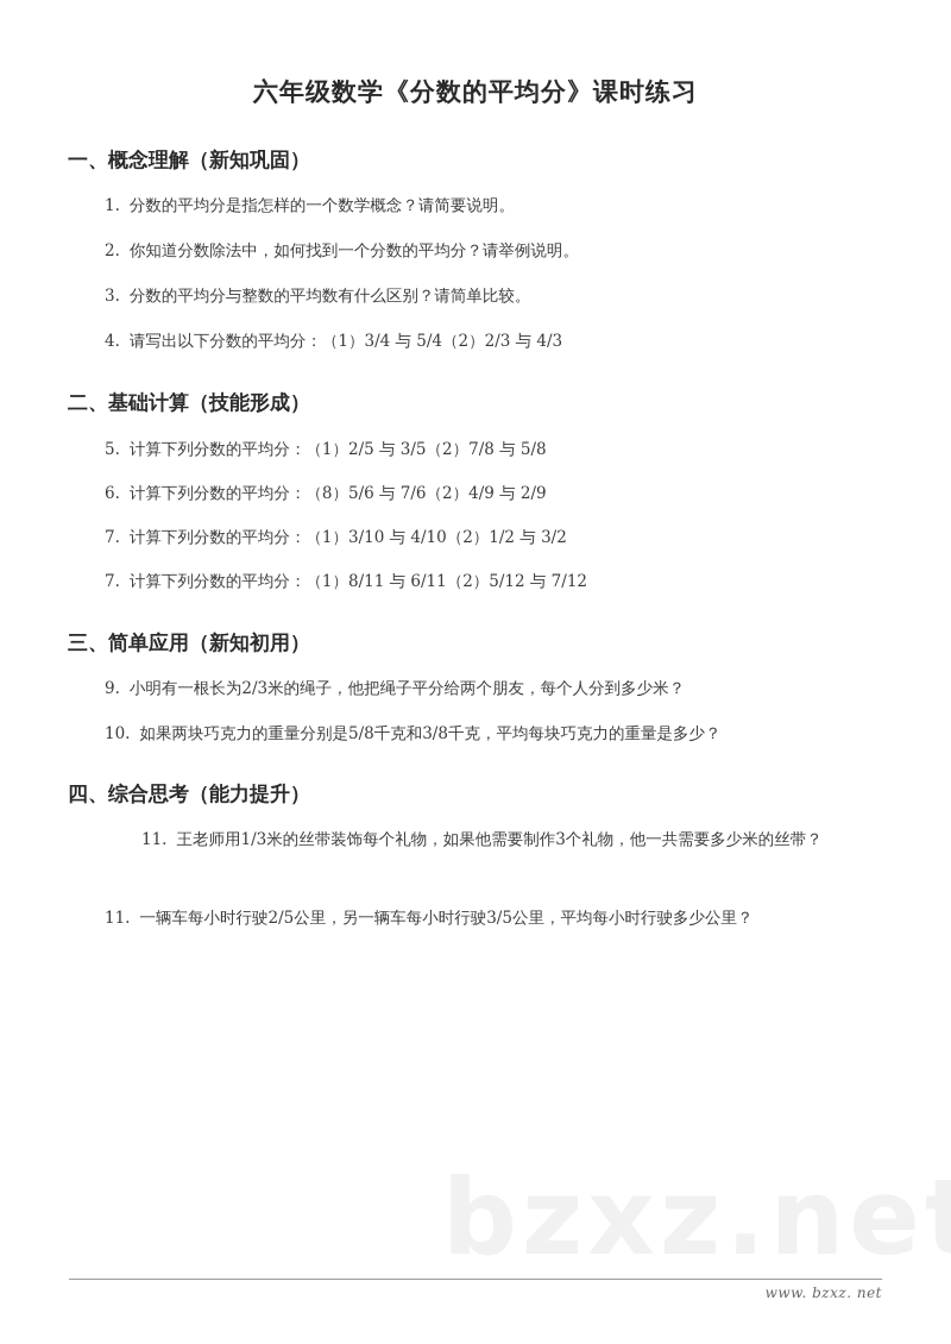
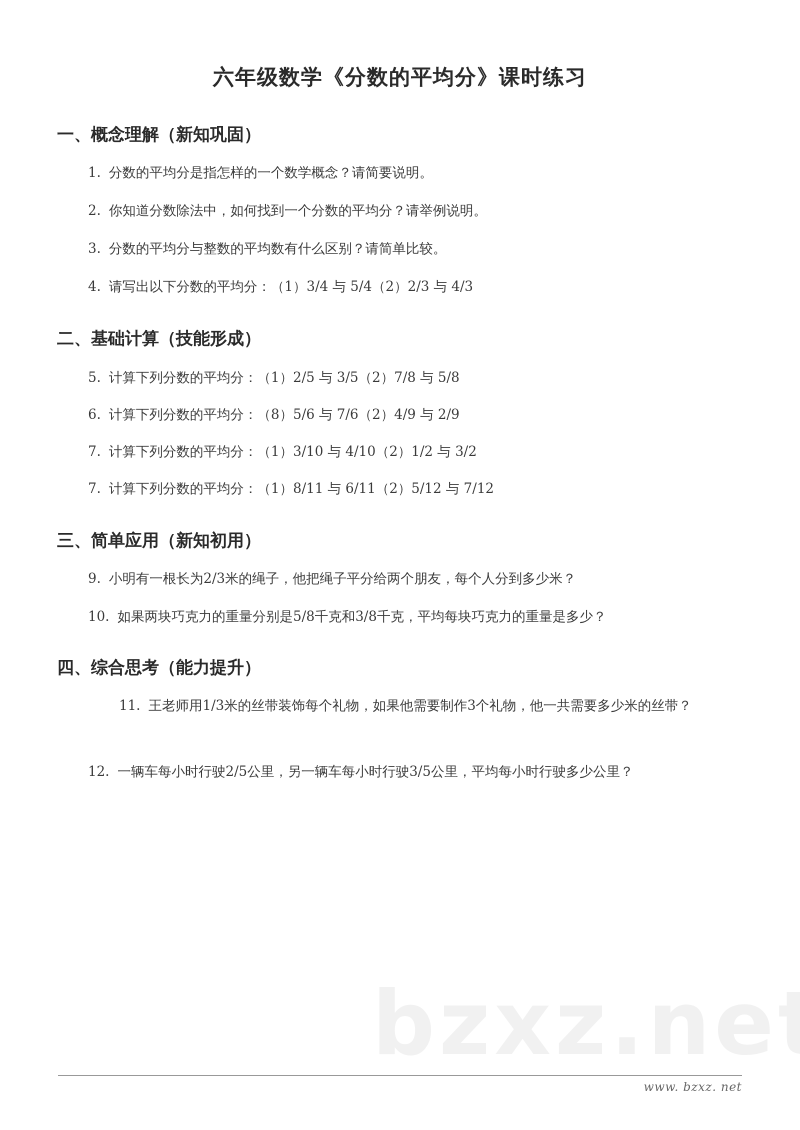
  六年级数学《分数的平均分》课时练习
  一、概念理解（新知巩固）
  1. 分数的平均分是指怎样的一个数学概念？请简要说明。
  2. 你知道分数除法中，如何找到一个分数的平均分？请举例说明。
  3. 分数的平均分与整数的平均数有什么区别？请简单比较。
  4. 请写出以下分数的平均分：（1）3/4 与 5/4（2）2/3 与 4/3
  二、基础计算（技能形成）
  5. 计算下列分数的平均分：（1）2/5 与 3/5（2）7/8 与 5/8
  6. 计算下列分数的平均分：（8）5/6 与 7/6（2）4/9 与 2/9
  7. 计算下列分数的平均分：（1）3/10 与 4/10（2）1/2 与 3/2
  7. 计算下列分数的平均分：（1）8/11 与 6/11（2）5/12 与 7/12
  三、简单应用（新知初用）
  9. 小明有一根长为2/3米的绳子，他把绳子平分给两个朋友，每个人分到多少米？
  10. 如果两块巧克力的重量分别是5/8千克和3/8千克，平均每块巧克力的重量是多少？
  四、综合思考（能力提升）
  11. 王老师用1/3米的丝带装饰每个礼物，如果他需要制作3个礼物，他一共需要多少米的丝带？
- 11. 一辆车每小时行驶2/5公里，另一辆车每小时行驶3/5公里，平均每小时行驶多少公里？
+ 12. 一辆车每小时行驶2/5公里，另一辆车每小时行驶3/5公里，平均每小时行驶多少公里？
  bzxz.ne
  www. bzxz. net
